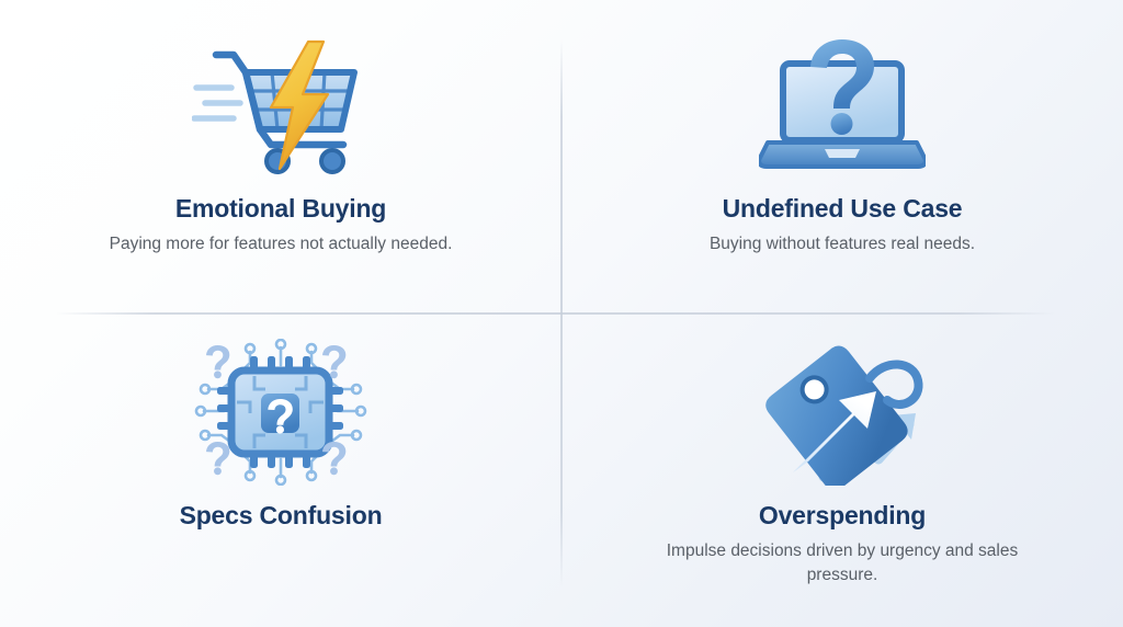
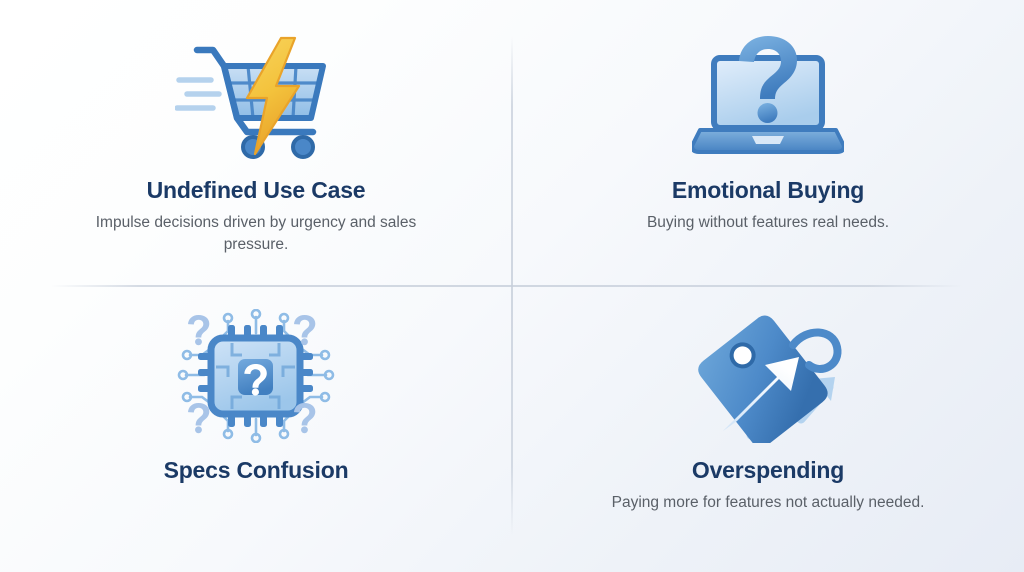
- Emotional Buying
+ Undefined Use Case
- Paying more for features not actually needed.
+ Impulse decisions driven by urgency and sales pressure.
- Undefined Use Case
+ Emotional Buying
  Buying without features real needs.
  Specs Confusion
  Overspending
- Impulse decisions driven by urgency and sales pressure.
+ Paying more for features not actually needed.
